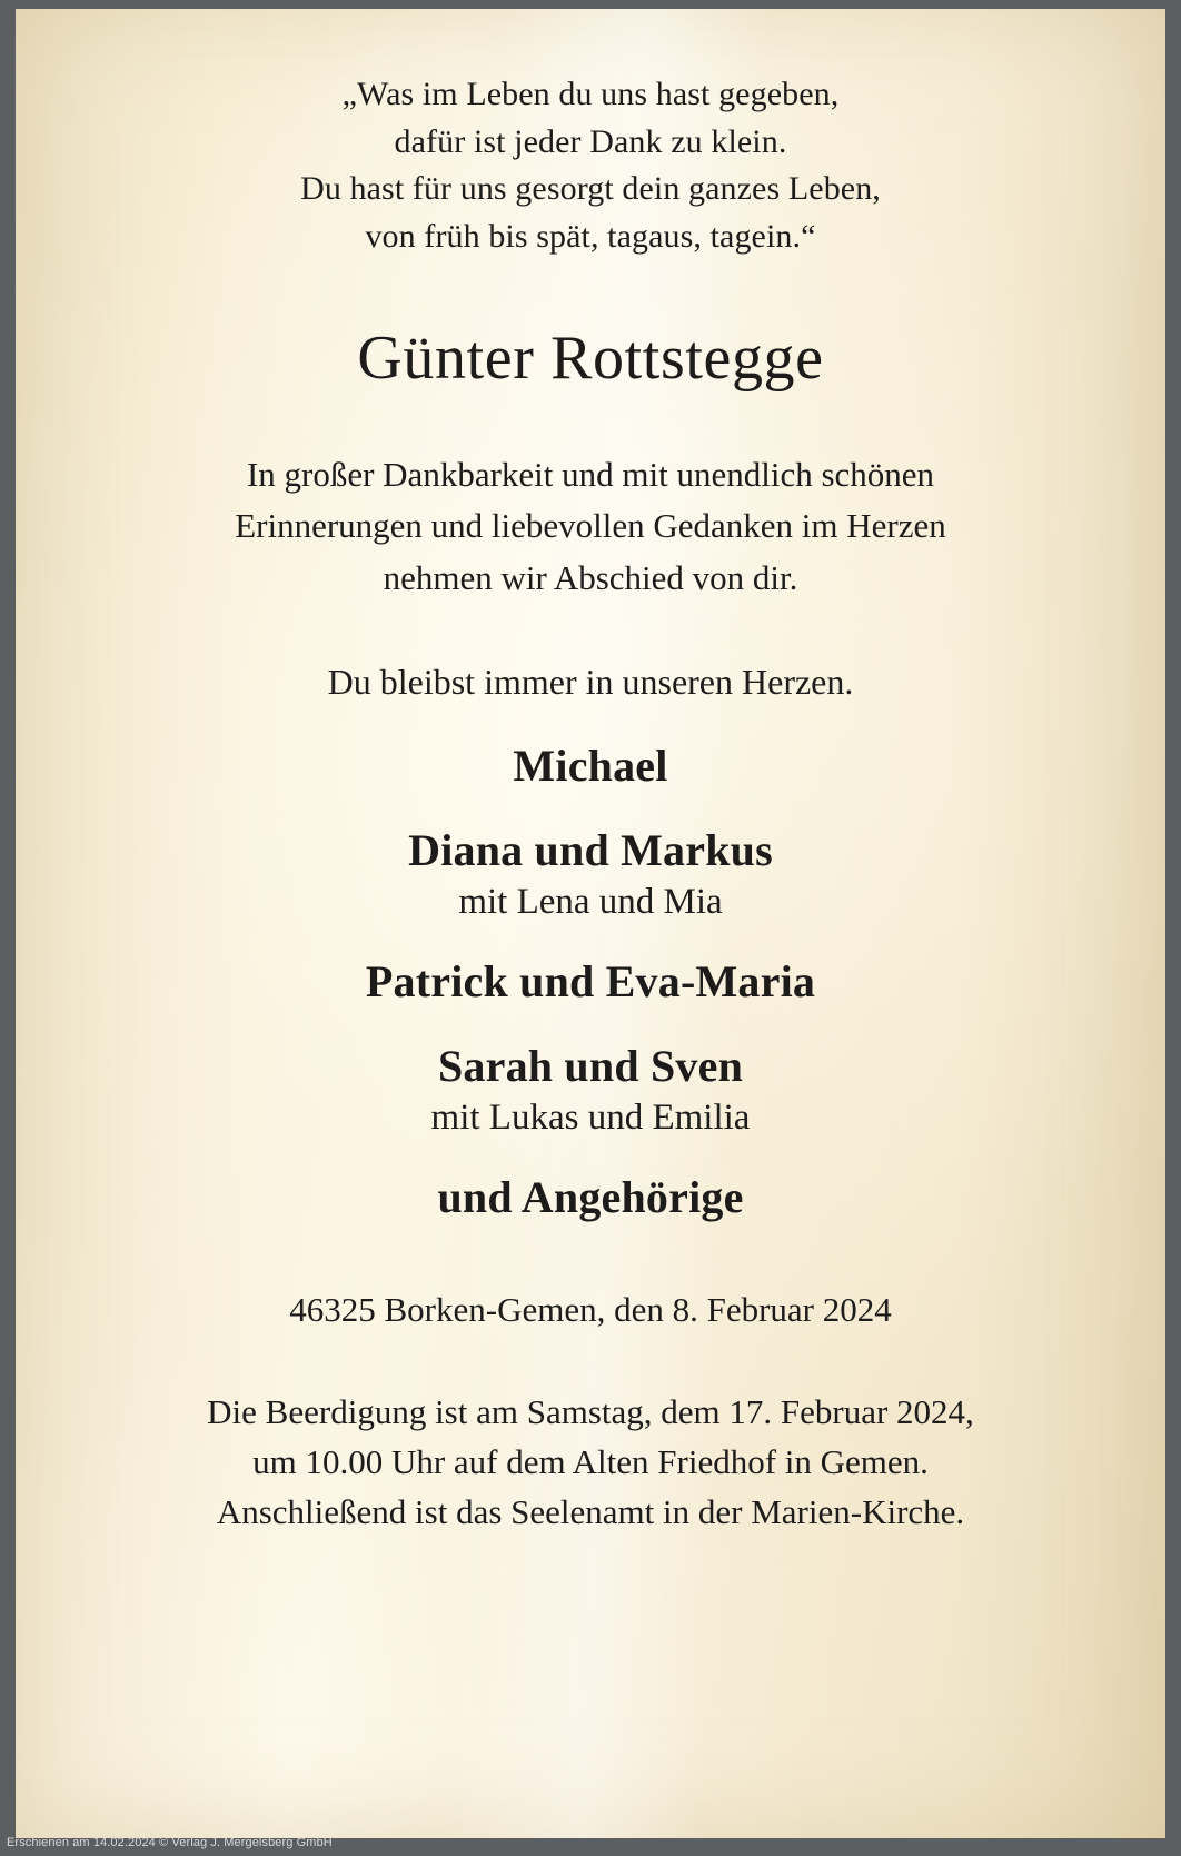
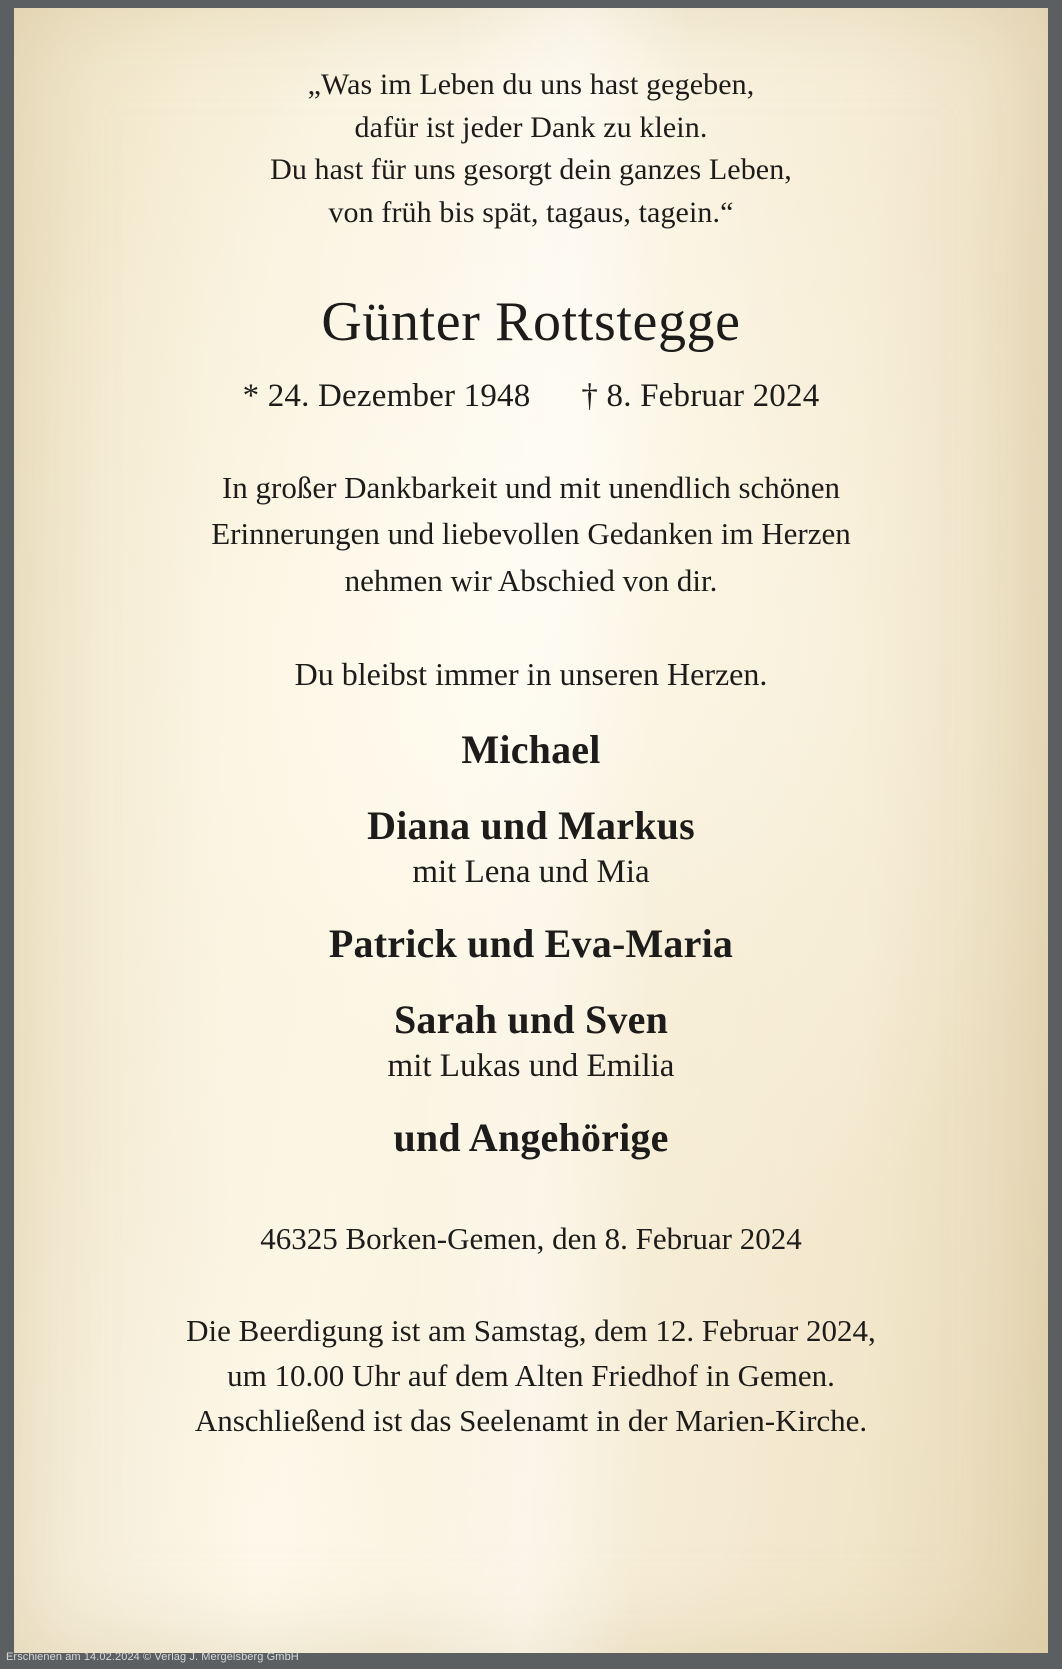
  „Was im Leben du uns hast gegeben,
  dafür ist jeder Dank zu klein.
  Du hast für uns gesorgt dein ganzes Leben,
  von früh bis spät, tagaus, tagein.“
  Günter Rottstegge
+ * 24. Dezember 1948 † 8. Februar 2024
  In großer Dankbarkeit und mit unendlich schönen
  Erinnerungen und liebevollen Gedanken im Herzen
  nehmen wir Abschied von dir.
  Du bleibst immer in unseren Herzen.
  Michael
  Diana und Markus
  mit Lena und Mia
  Patrick und Eva-Maria
  Sarah und Sven
  mit Lukas und Emilia
  und Angehörige
  46325 Borken-Gemen, den 8. Februar 2024
- Die Beerdigung ist am Samstag, dem 17. Februar 2024,
+ Die Beerdigung ist am Samstag, dem 12. Februar 2024,
  um 10.00 Uhr auf dem Alten Friedhof in Gemen.
  Anschließend ist das Seelenamt in der Marien-Kirche.
  Erschienen am 14.02.2024 © Verlag J. Mergelsberg GmbH
